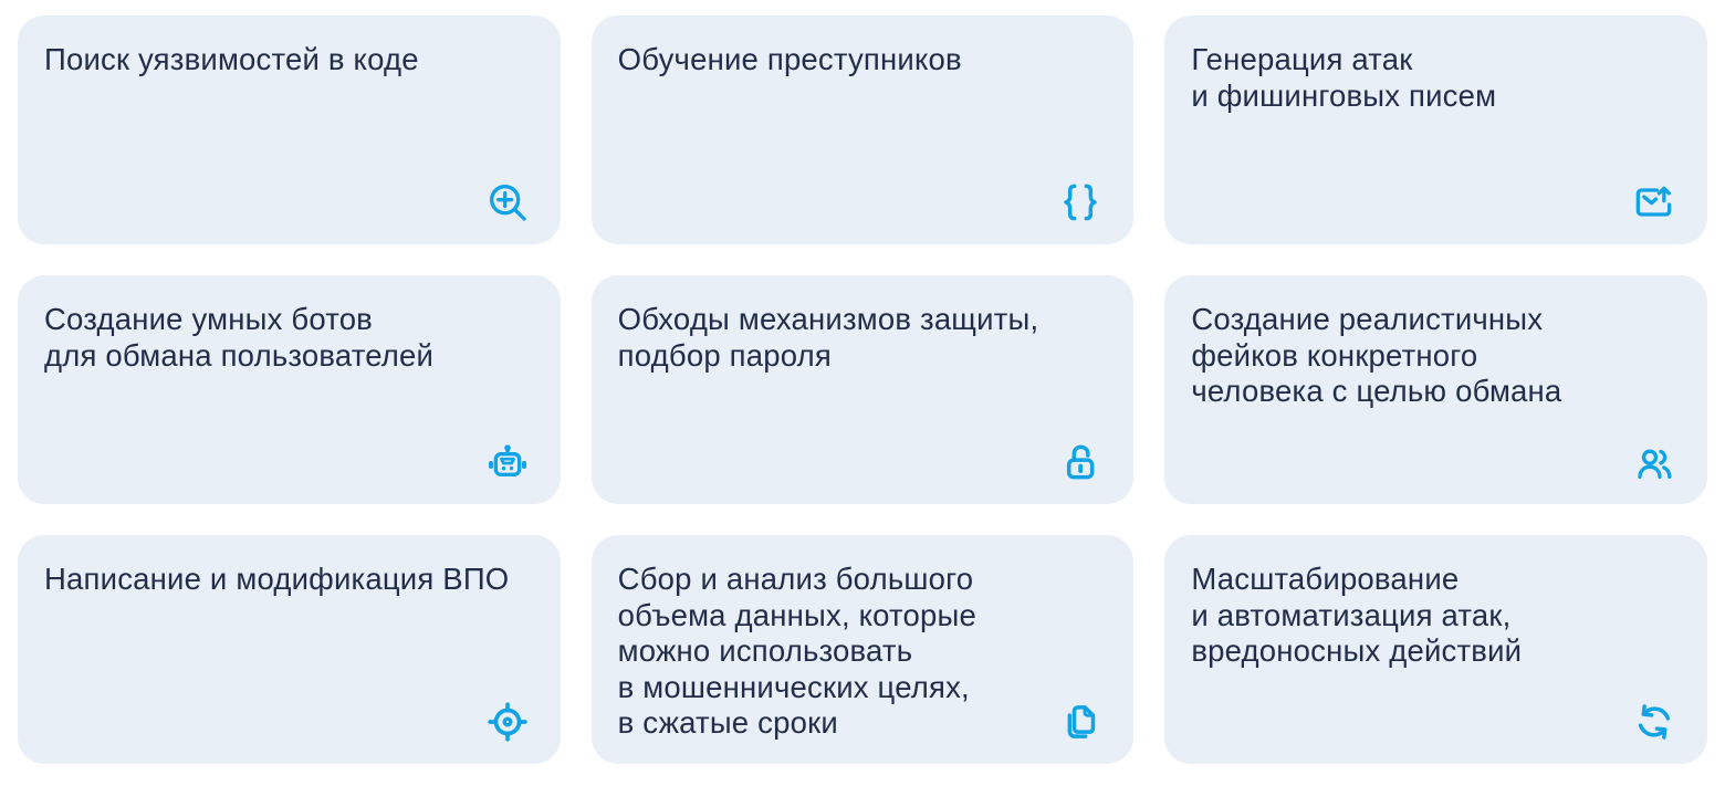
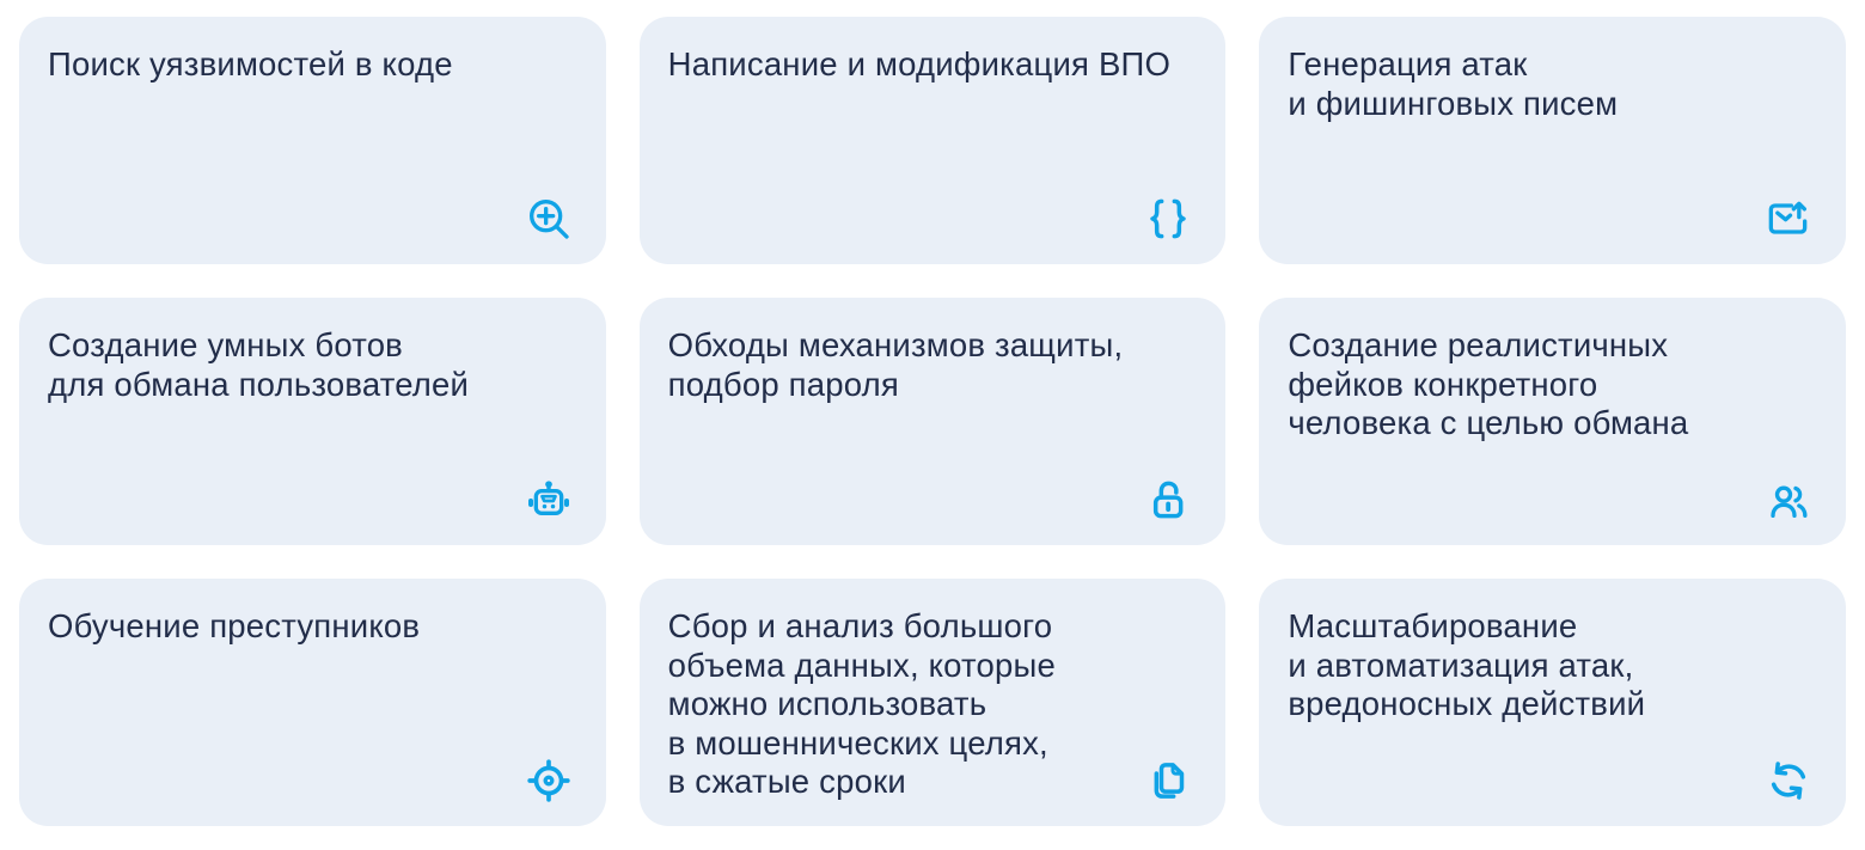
  Поиск уязвимостей в коде
- Обучение преступников
+ Написание и модификация ВПО
  Генерация атак
  и фишинговых писем
  Создание умных ботов
  для обмана пользователей
  Обходы механизмов защиты,
  подбор пароля
  Создание реалистичных
  фейков конкретного
  человека с целью обмана
- Написание и модификация ВПО
+ Обучение преступников
  Сбор и анализ большого
  объема данных, которые
  можно использовать
  в мошеннических целях,
  в сжатые сроки
  Масштабирование
  и автоматизация атак,
  вредоносных действий
